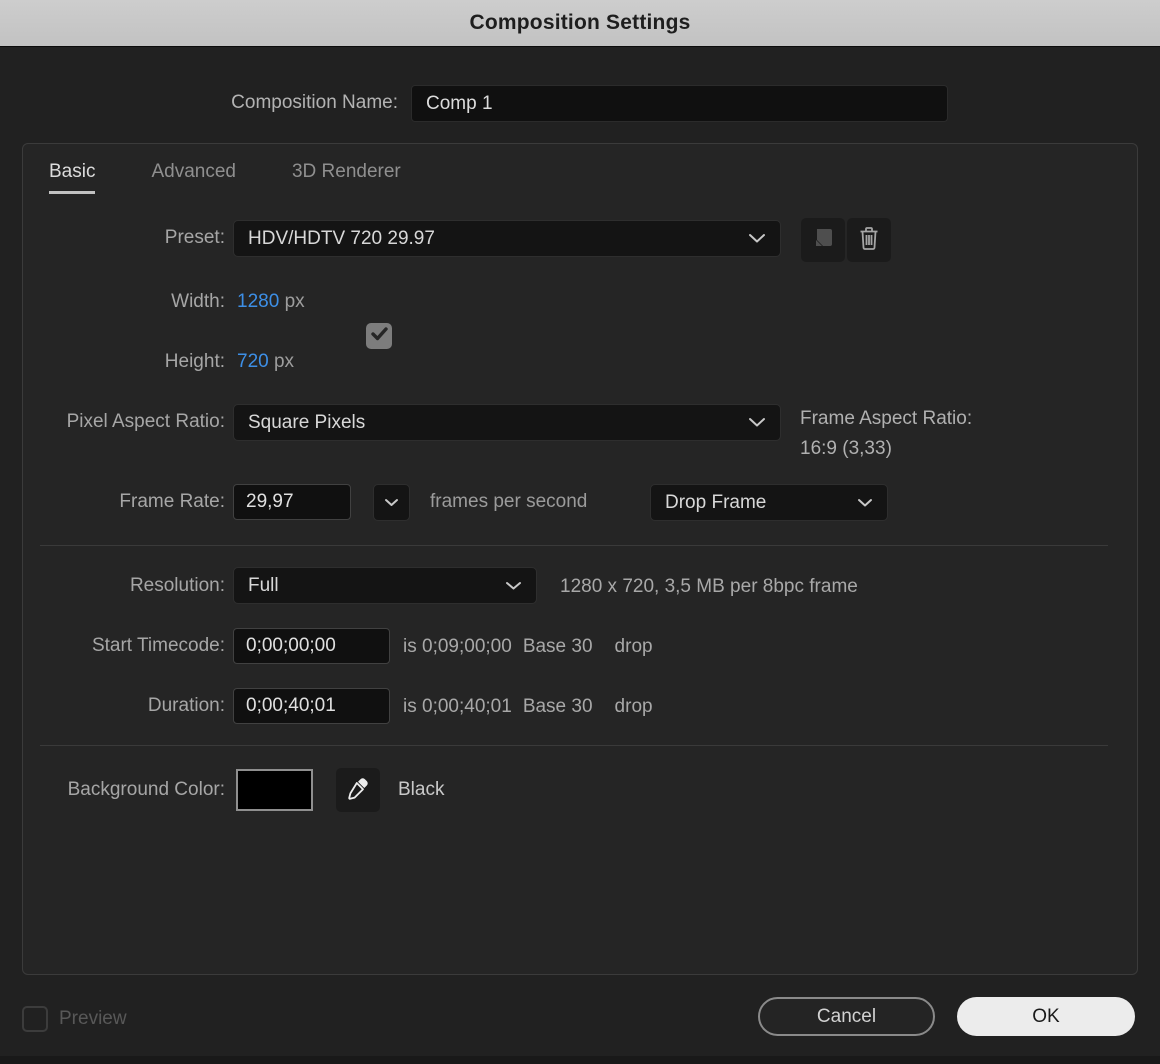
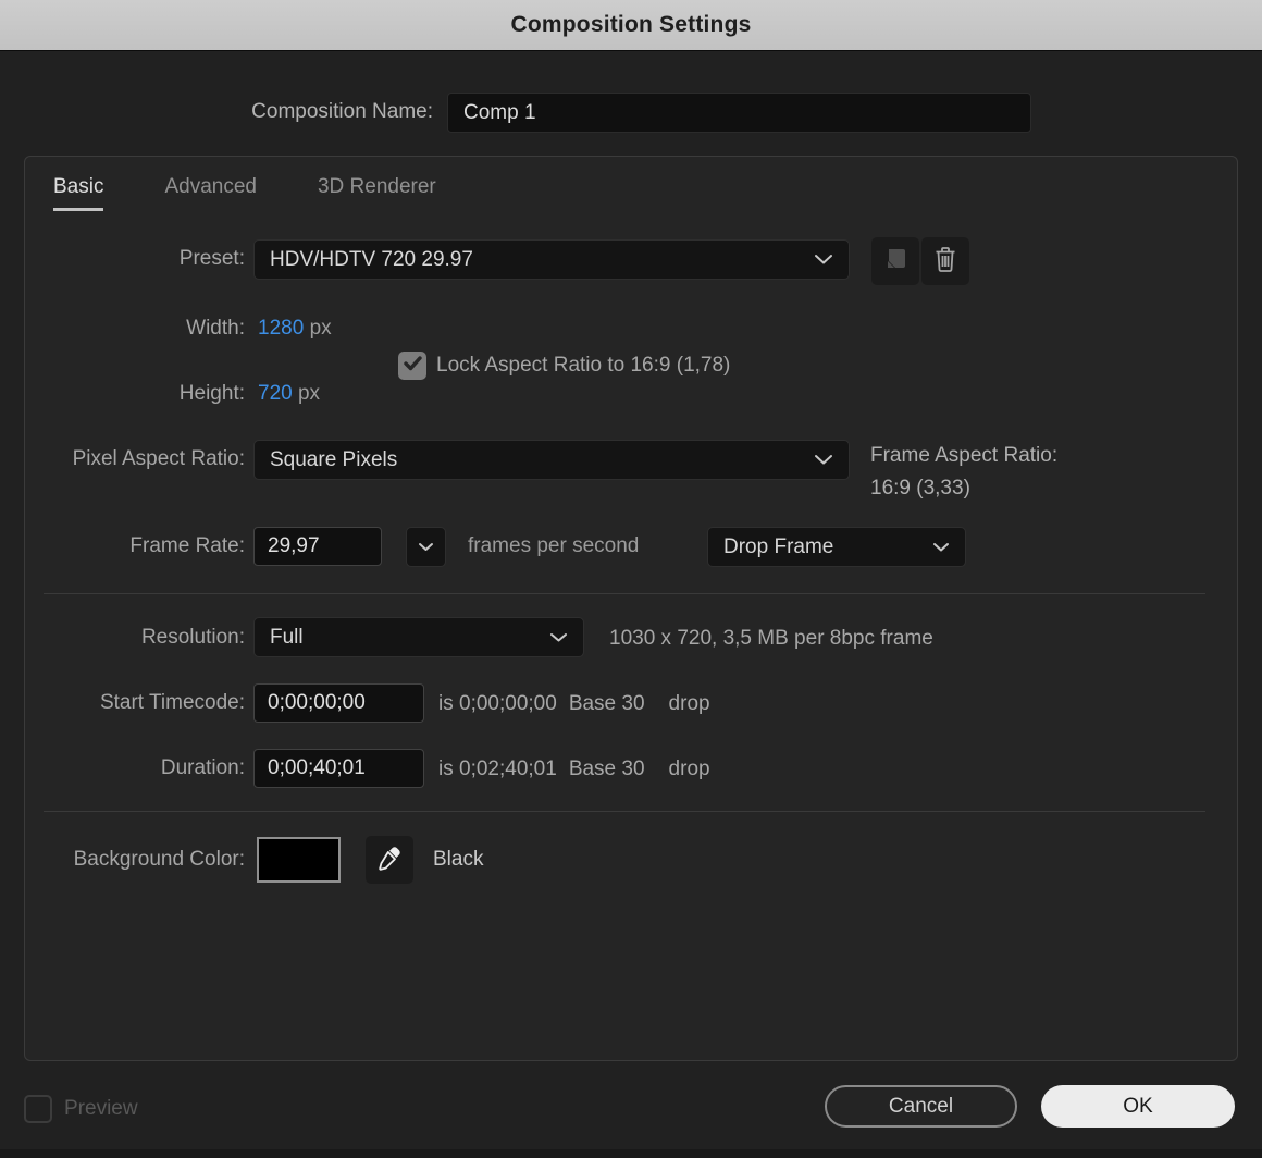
  Composition Settings
  Composition Name:
  Comp 1
  Basic
  Advanced
  3D Renderer
  Preset:
  HDV/HDTV 720 29.97
  Width:
  1280 px
+ Lock Aspect Ratio to 16:9 (1,78)
  Height:
  720 px
  Pixel Aspect Ratio:
  Square Pixels
  Frame Aspect Ratio:
  16:9 (3,33)
  Frame Rate:
  29,97
  frames per second
  Drop Frame
  Resolution:
  Full
- 1280 x 720, 3,5 MB per 8bpc frame
+ 1030 x 720, 3,5 MB per 8bpc frame
  Start Timecode:
  0;00;00;00
- is 0;09;00;00
+ is 0;00;00;00
  Base 30
  drop
  Duration:
  0;00;40;01
- is 0;00;40;01
+ is 0;02;40;01
  Base 30
  drop
  Background Color:
  Black
  Preview
  Cancel
  OK
